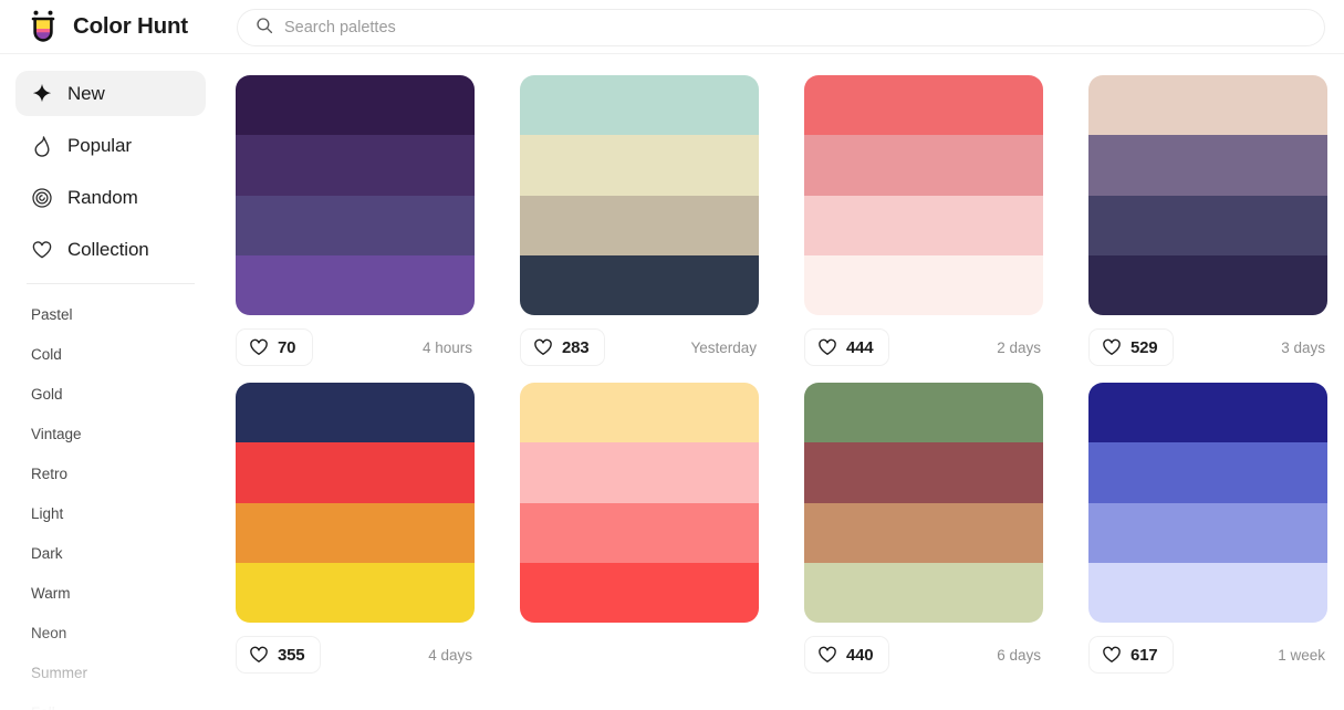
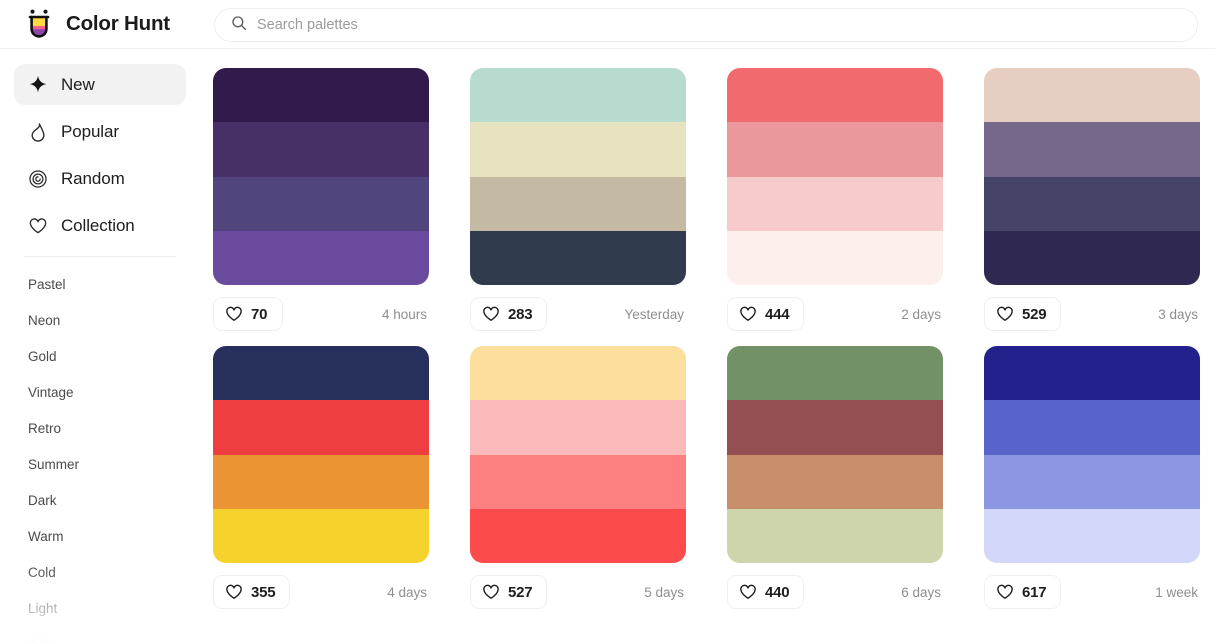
  Color Hunt
  Search palettes
  New
  Popular
  Random
  Collection
  Pastel
- Cold
+ Neon
  Gold
  Vintage
  Retro
- Light
+ Summer
  Dark
  Warm
- Neon
+ Cold
- Summer
+ Light
  70
  4 hours
  283
  Yesterday
  444
  2 days
  529
  3 days
  355
  4 days
+ 527
+ 5 days
  440
  6 days
  617
  1 week
